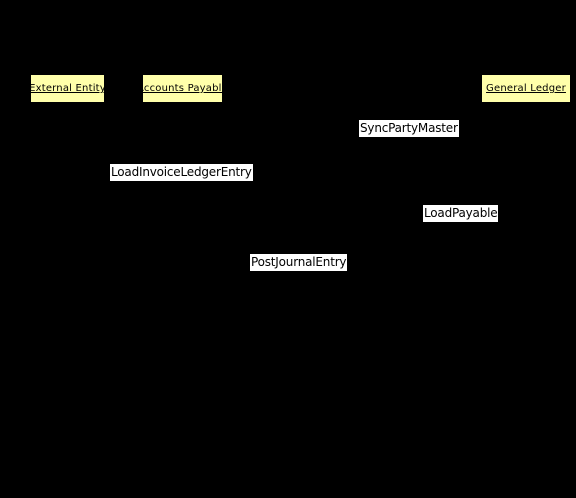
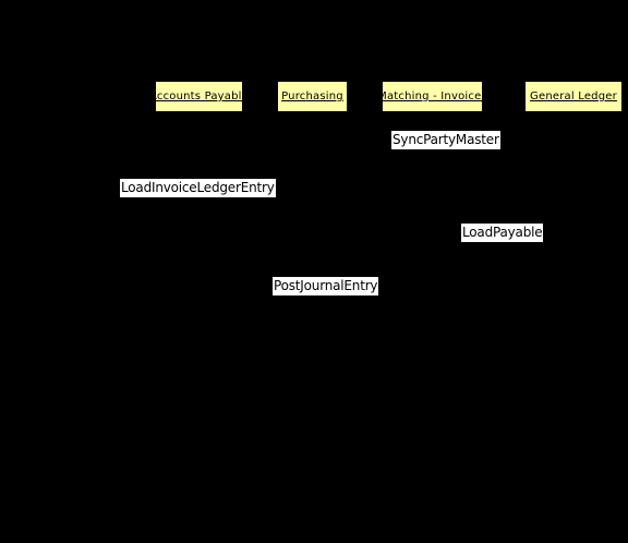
- External Entity
  Accounts Payable
+ Purchasing
+ Matching - Invoices
  General Ledger
  SyncPartyMaster
  LoadInvoiceLedgerEntry
  LoadPayable
  PostJournalEntry
